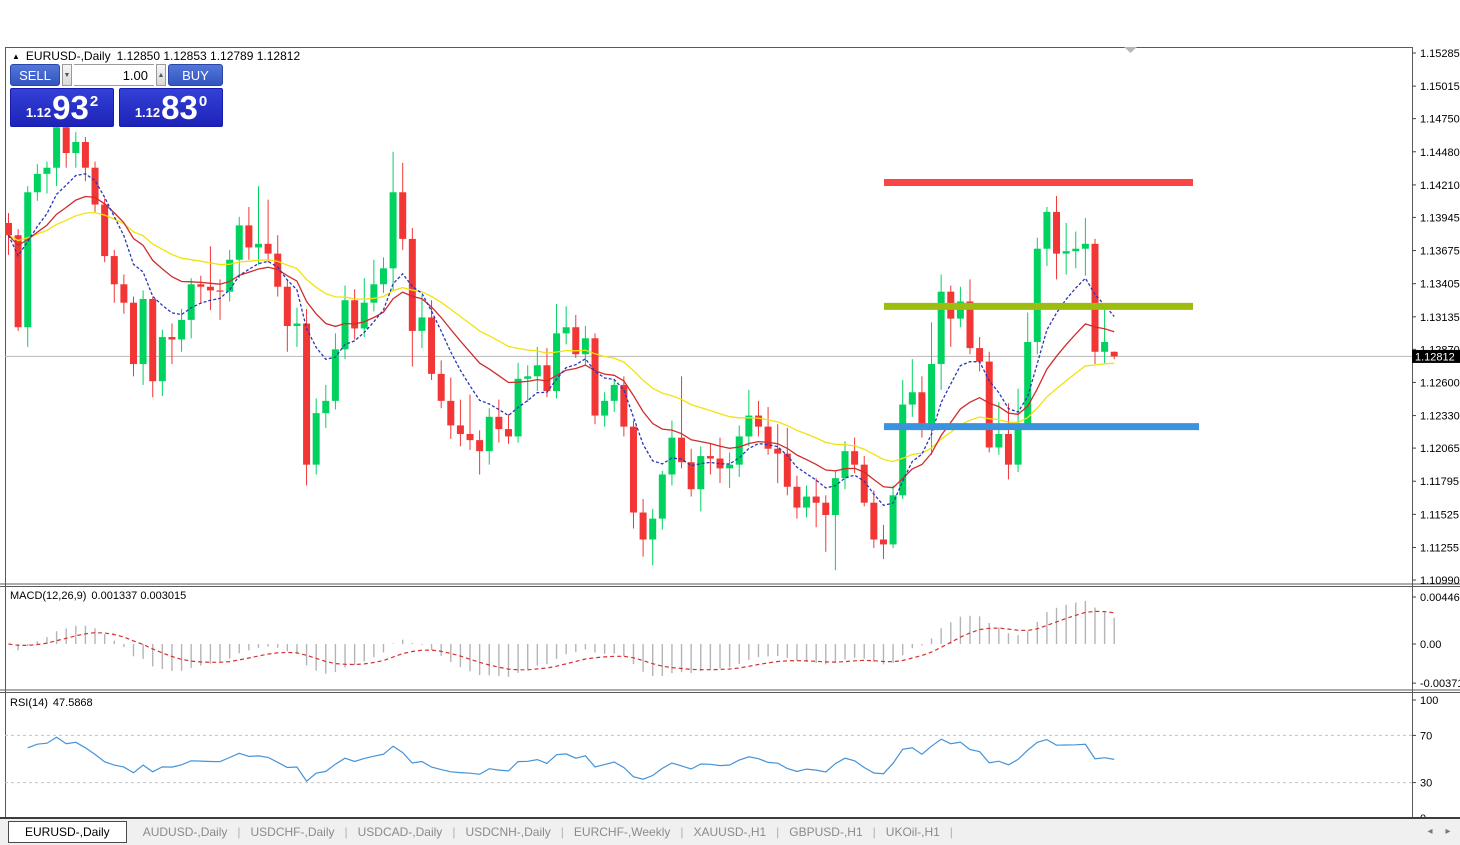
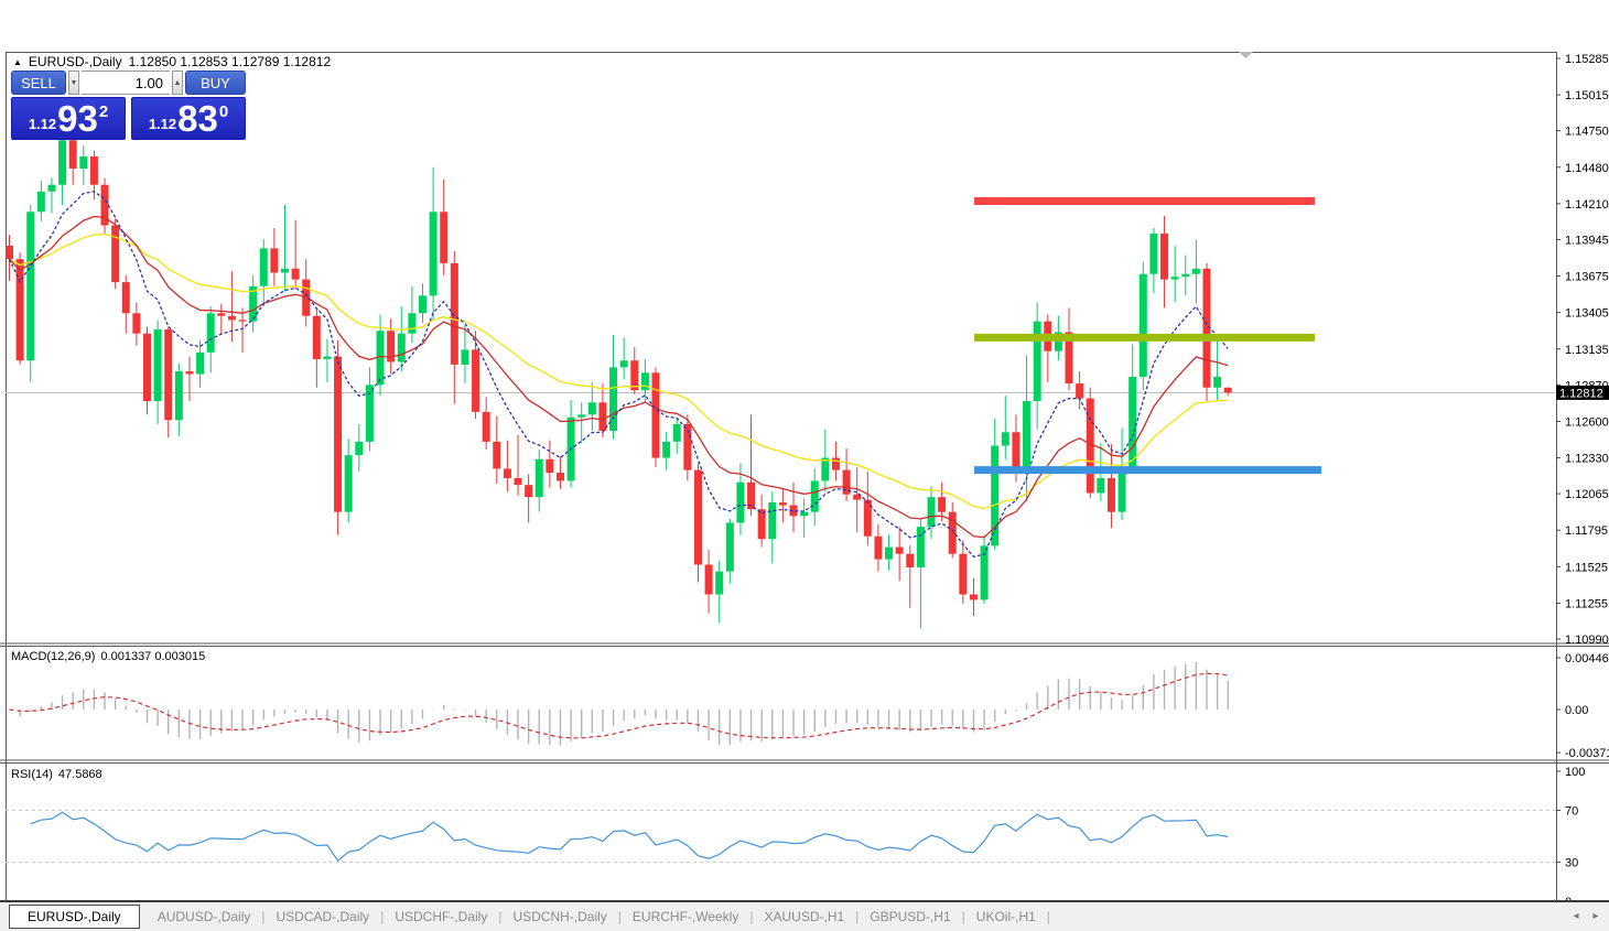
  1.15285
  1.15015
  1.14750
  1.14480
  1.14210
  1.13945
  1.13675
  1.13405
  1.13135
  1.12600
  1.12330
  1.12065
  1.11795
  1.11525
  1.11255
  1.10990
  0.00446
  0.00
  -0.0037
  100
  70
  30
  1.12812
  ▲
  EURUSD-,Daily
  1.12850 1.12853 1.12789 1.12812
  SELL
  1.00
  BUY
  1.12
  93
  2
  1.12
  83
  0
  MACD(12,26,9)
  0.001337 0.003015
  RSI(14)
  47.5868
  EURUSD-,Daily
  AUDUSD-,Daily
  |
- USDCHF-,Daily
+ USDCAD-,Daily
  |
- USDCAD-,Daily
+ USDCHF-,Daily
  |
  USDCNH-,Daily
  |
  EURCHF-,Weekly
  |
  XAUUSD-,H1
  |
  GBPUSD-,H1
  |
  UKOil-,H1
  |
  ◂
  ▸
